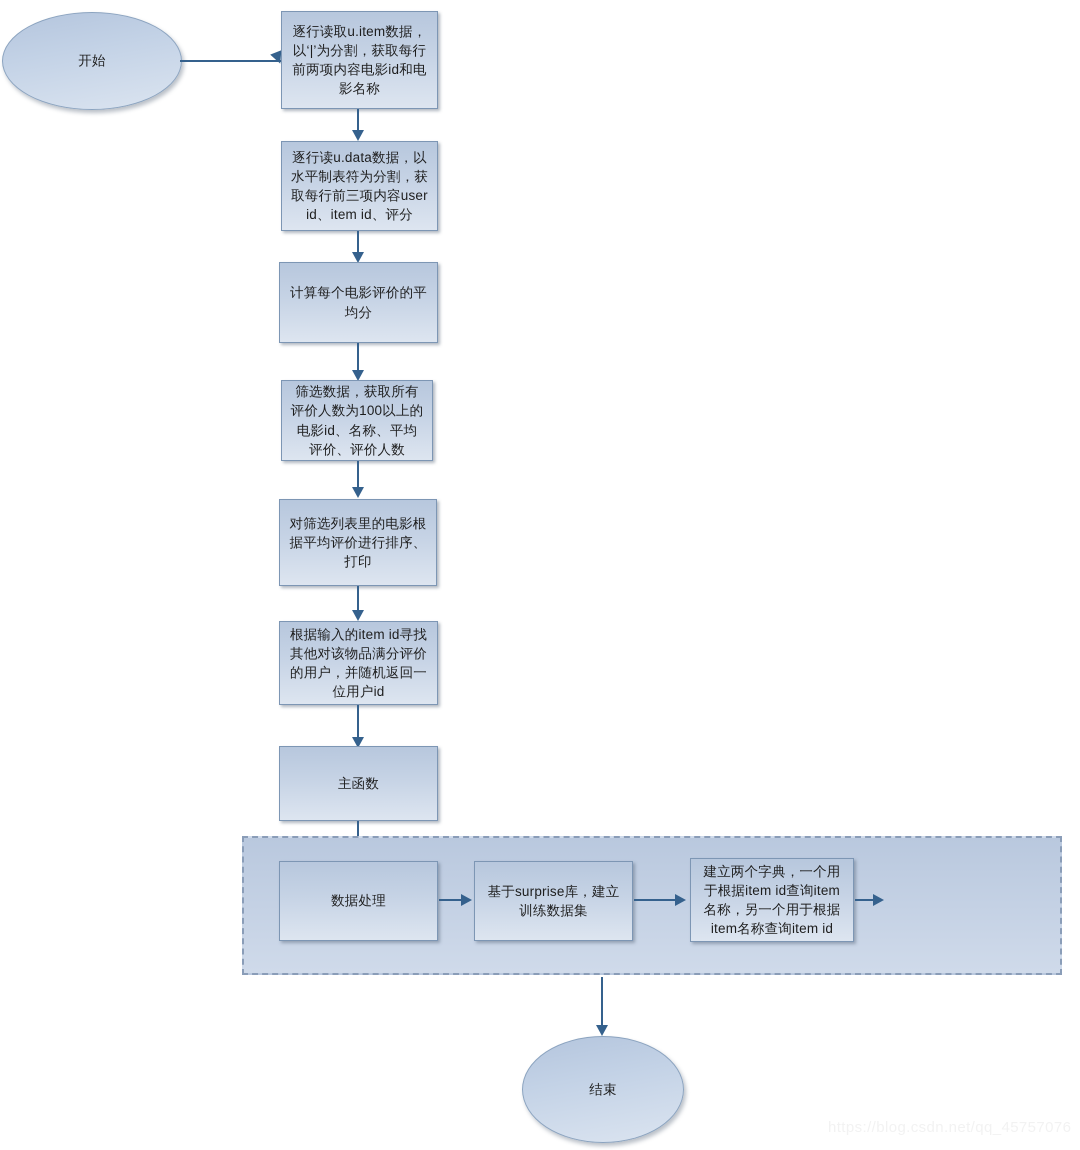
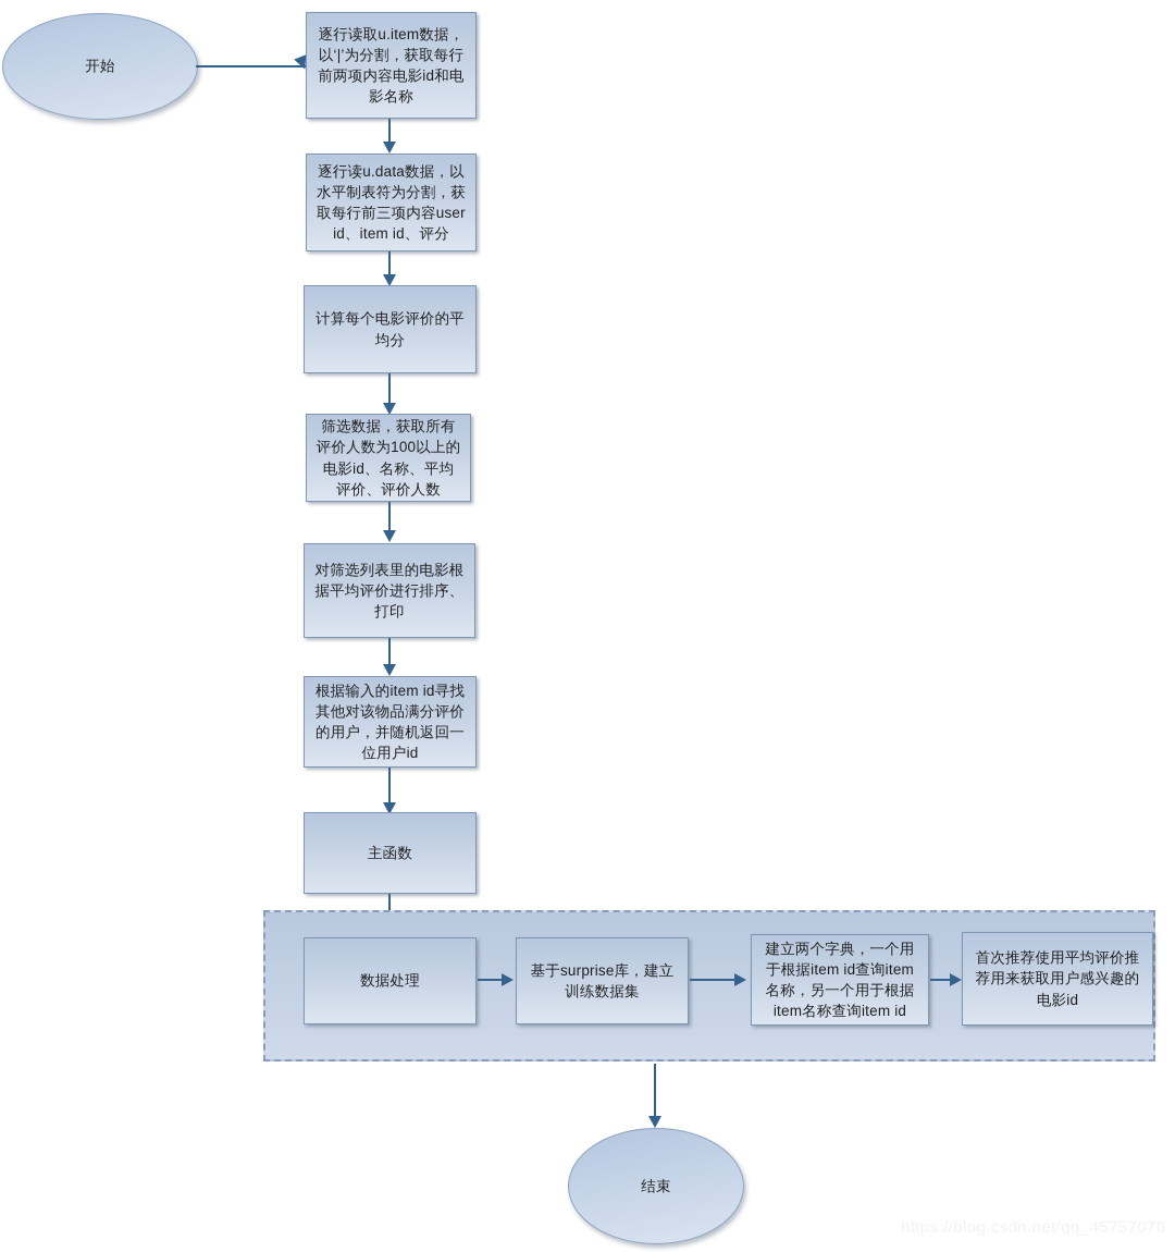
  开始
  逐行读取u.item数据，以‘|’为分割，获取每行前两项内容电影id和电影名称
  逐行读u.data数据，以水平制表符为分割，获取每行前三项内容user id、item id、评分
  计算每个电影评价的平均分
  筛选数据，获取所有评价人数为100以上的电影id、名称、平均评价、评价人数
  对筛选列表里的电影根据平均评价进行排序、打印
  根据输入的item id寻找其他对该物品满分评价的用户，并随机返回一位用户id
  主函数
  数据处理
  基于surprise库，建立训练数据集
  建立两个字典，一个用于根据item id查询item名称，另一个用于根据item名称查询item id
+ 首次推荐使用平均评价推荐用来获取用户感兴趣的电影id
  结束
